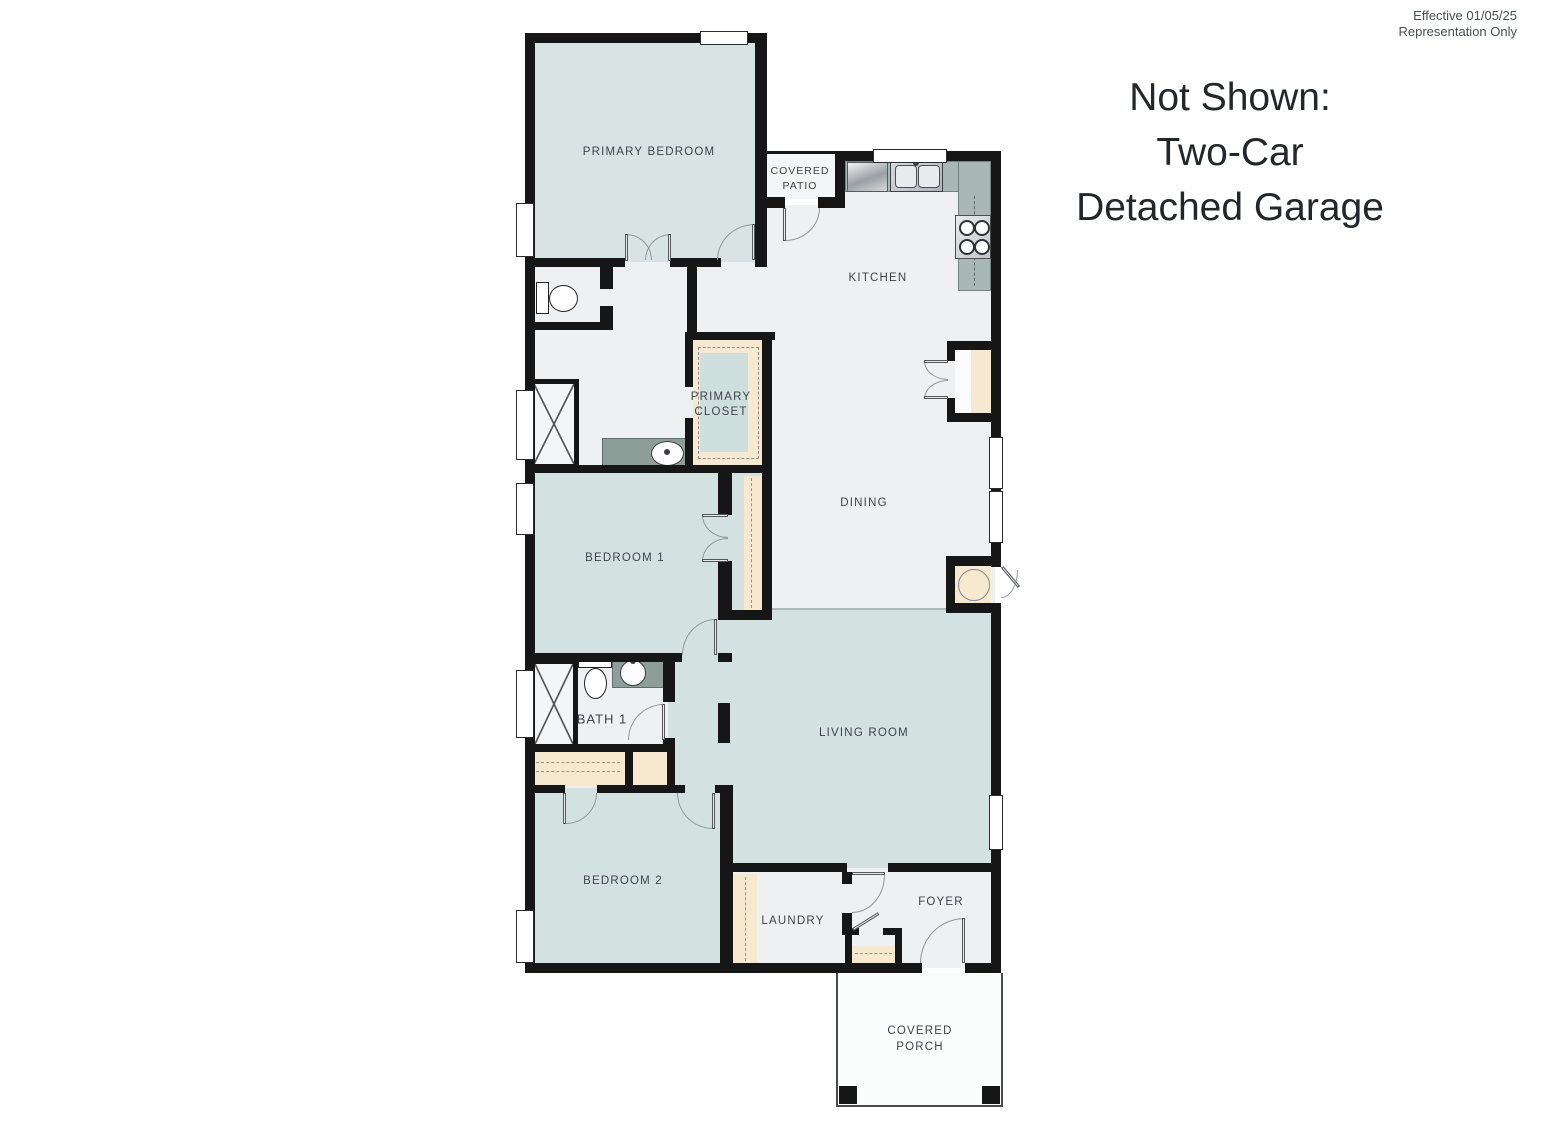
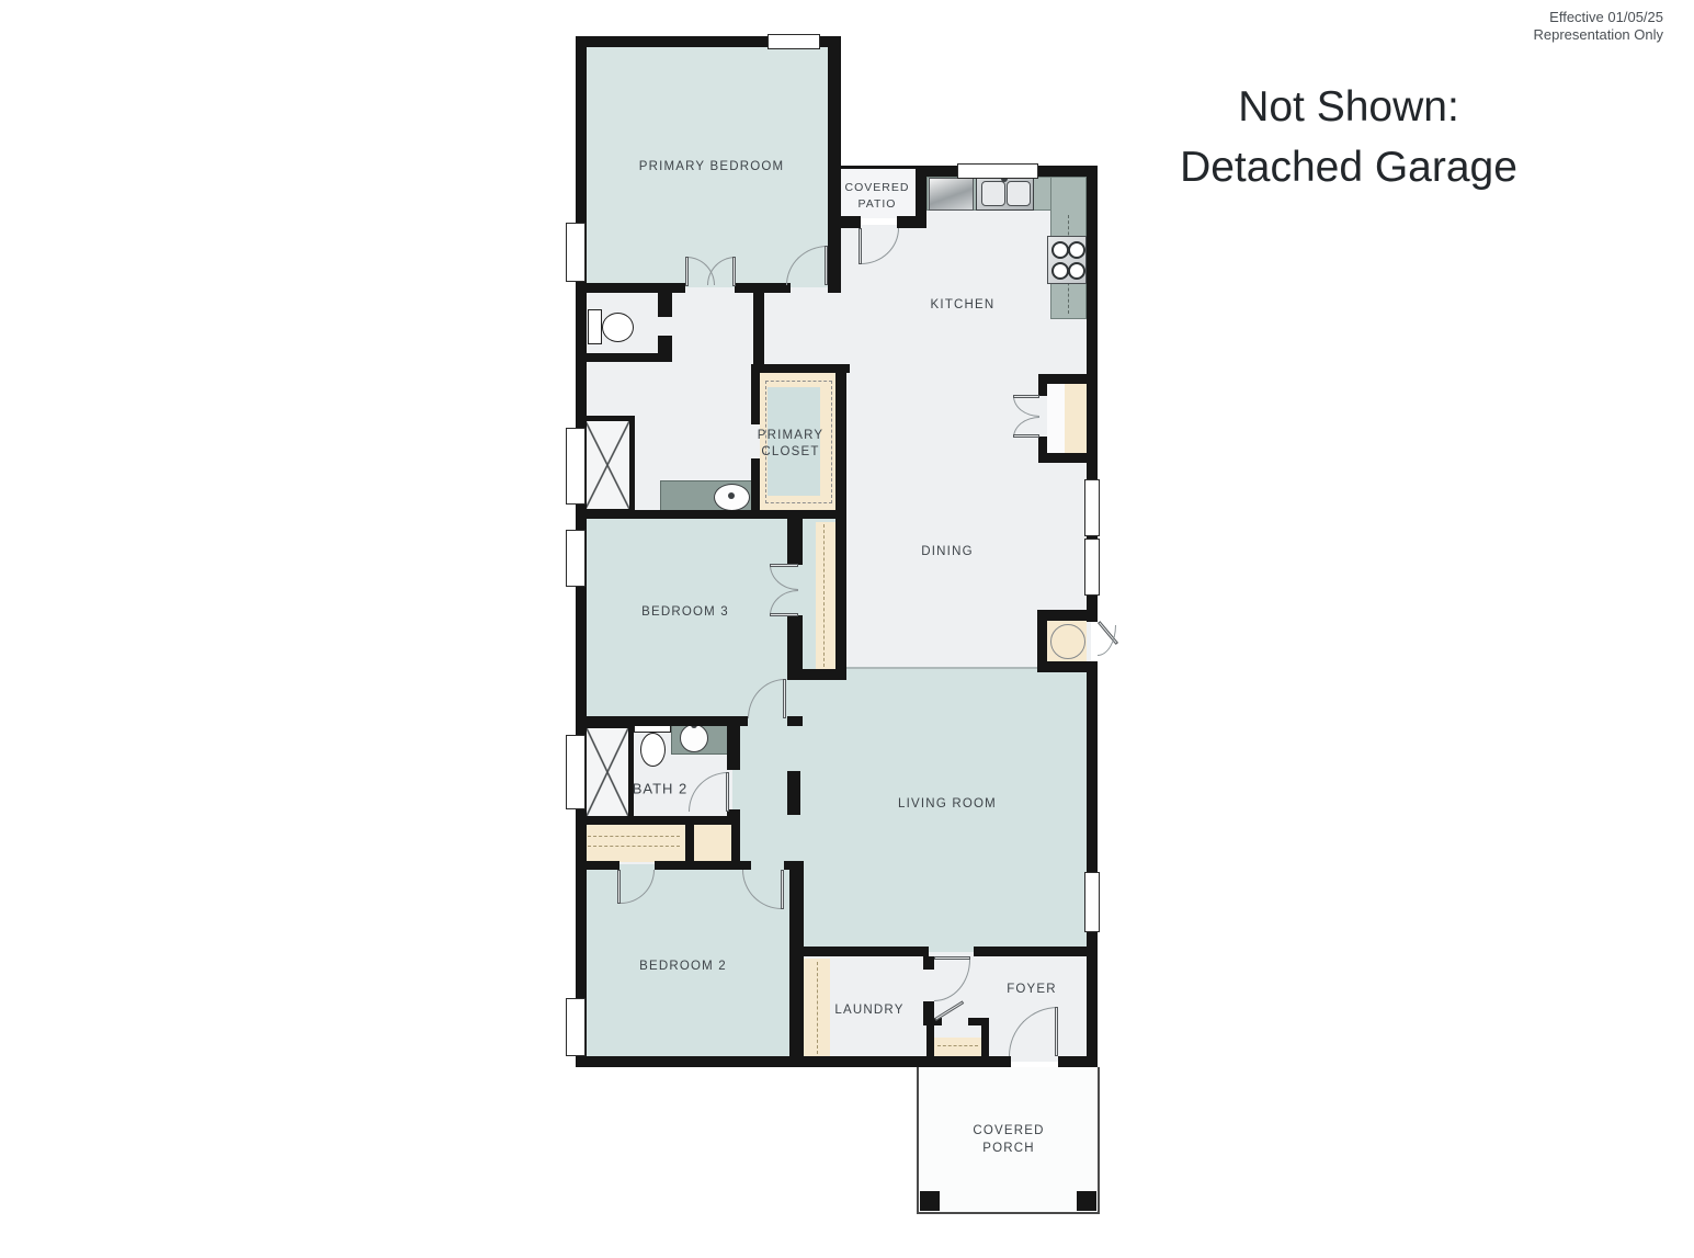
  Effective 01/05/25
  Representation Only
  Not Shown:
- Two-Car
  Detached Garage
  PRIMARY BEDROOM
  COVERED
  PATIO
  KITCHEN
  PRIMARY
  CLOSET
  DINING
- BEDROOM 1
+ BEDROOM 3
- BATH 1
+ BATH 2
  LIVING ROOM
  BEDROOM 2
  LAUNDRY
  FOYER
  COVERED
  PORCH
